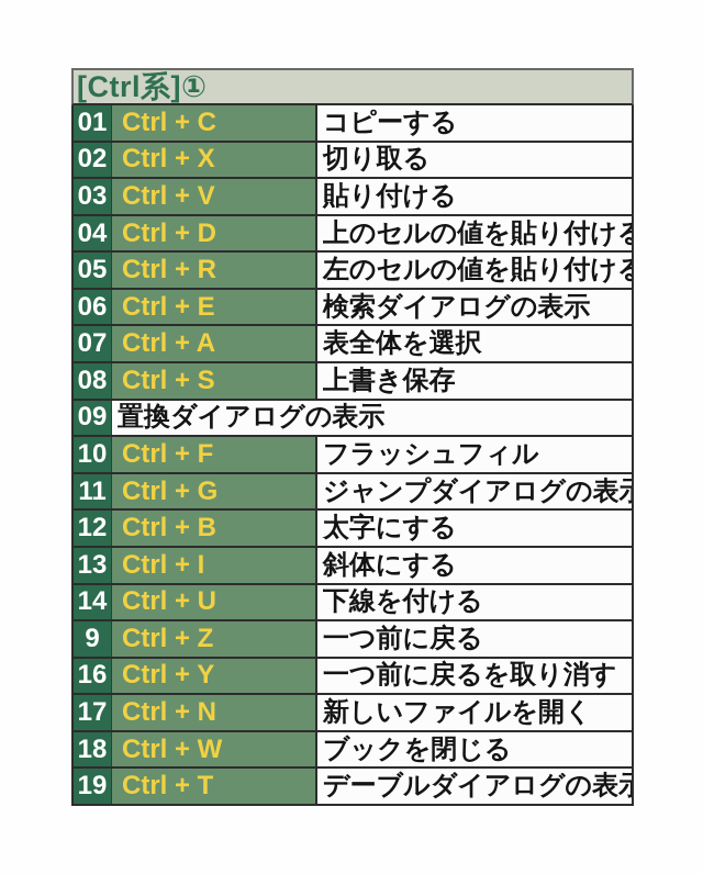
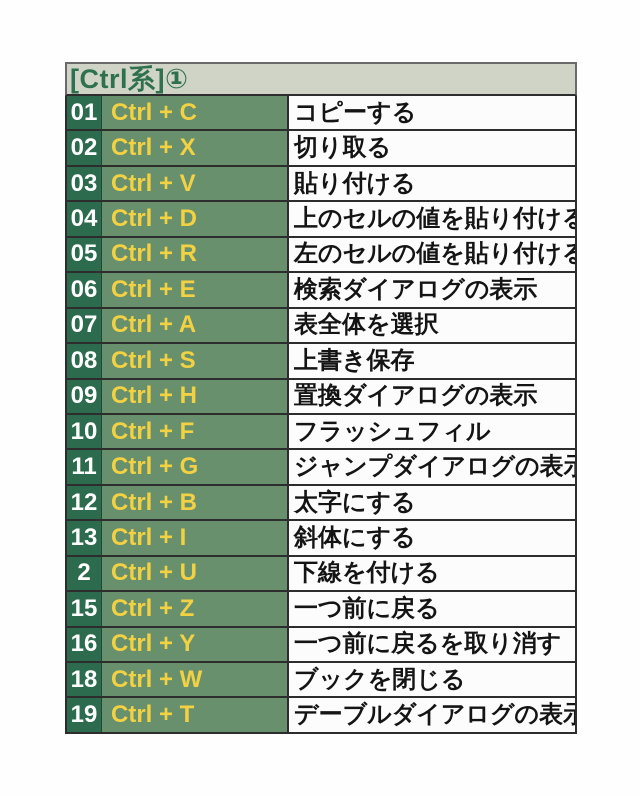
  [Ctrl系]①
  01
  Ctrl + C
  コピーする
  02
  Ctrl + X
  切り取る
  03
  Ctrl + V
  貼り付ける
  04
  Ctrl + D
  上のセルの値を貼り付ける
  05
  Ctrl + R
  左のセルの値を貼り付ける
  06
  Ctrl + E
  検索ダイアログの表示
  07
  Ctrl + A
  表全体を選択
  08
  Ctrl + S
  上書き保存
  09
+ Ctrl + H
  置換ダイアログの表示
  10
  Ctrl + F
  フラッシュフィル
  11
  Ctrl + G
  ジャンプダイアログの表
  12
  Ctrl + B
  太字にする
  13
  Ctrl + I
  斜体にする
- 14
+ 2
  Ctrl + U
  下線を付ける
- 9
+ 15
  Ctrl + Z
  一つ前に戻る
  16
  Ctrl + Y
  一つ前に戻るを取り消す
- 17
- Ctrl + N
- 新しいファイルを開く
  18
  Ctrl + W
  ブックを閉じる
  19
  Ctrl + T
  デーブルダイアログの表
